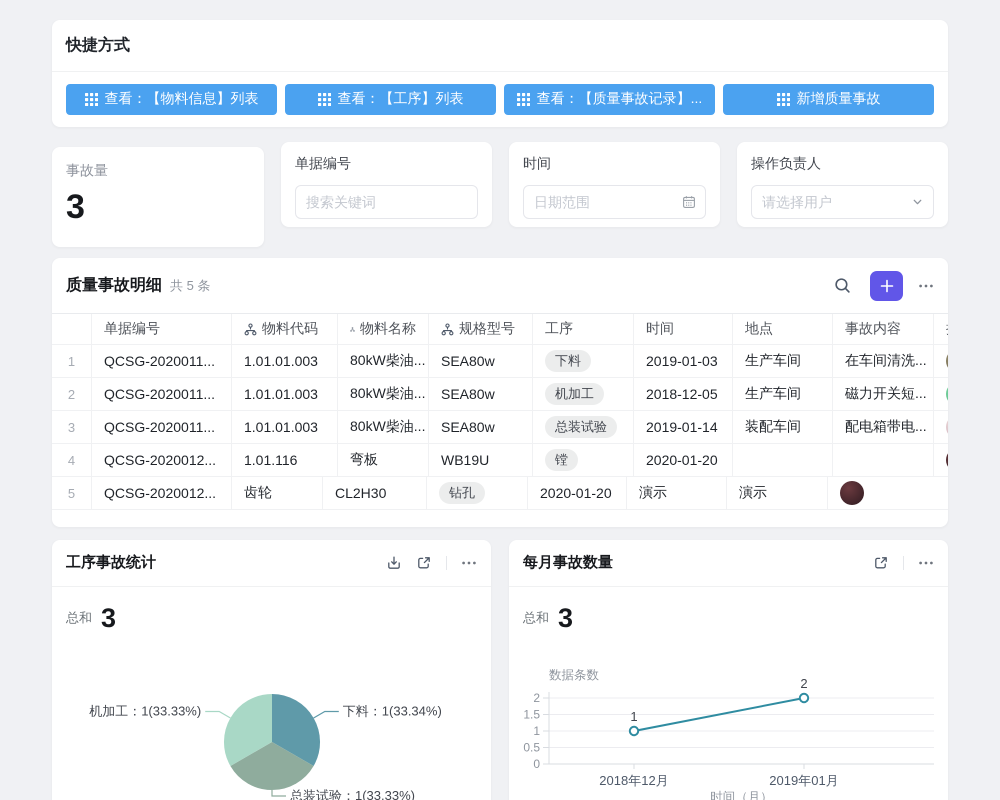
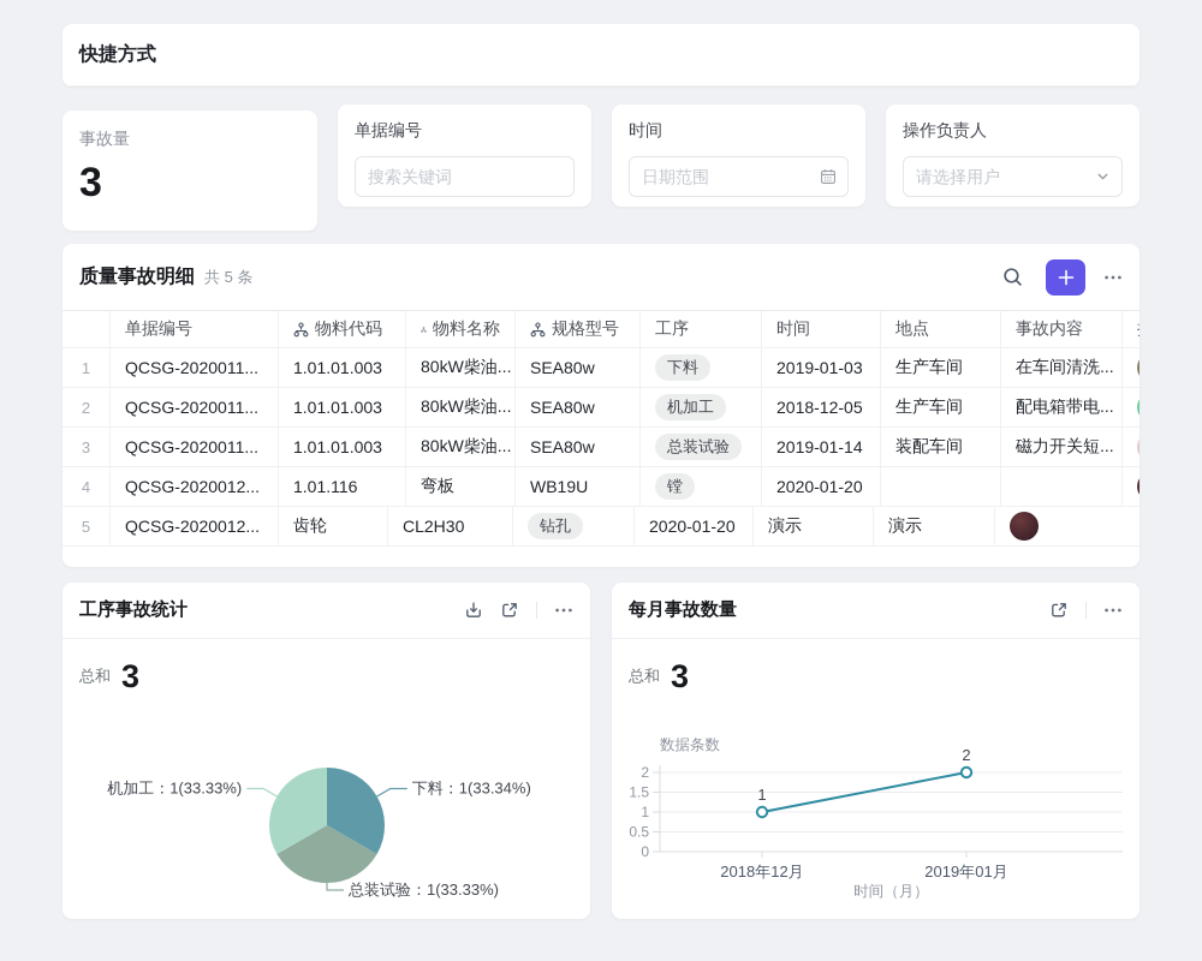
  快捷方式
- 查看：【物料信息】列表
- 查看：【工序】列表
- 查看：【质量事故记录】...
- 新增质量事故
  事故量
  3
  单据编号
  搜索关键词
  时间
  日期范围
  操作负责人
  请选择用户
  质量事故明细
  共 5 条
  单据编号
  物料代码
  物料名称
  规格型号
  工序
  时间
  地点
  事故内容
  1
  QCSG-2020011...
  1.01.01.003
  80kW柴油...
  SEA80w
  下料
  2019-01-03
  生产车间
  在车间清洗...
  2
  QCSG-2020011...
  1.01.01.003
  80kW柴油...
  SEA80w
  机加工
  2018-12-05
  生产车间
- 磁力开关短...
+ 配电箱带电...
  3
  QCSG-2020011...
  1.01.01.003
  80kW柴油...
  SEA80w
  总装试验
  2019-01-14
  装配车间
- 配电箱带电...
+ 磁力开关短...
  4
  QCSG-2020012...
  1.01.116
  弯板
  WB19U
  镗
  2020-01-20
  5
  QCSG-2020012...
  齿轮
  CL2H30
  钻孔
  2020-01-20
  演示
  演示
  工序事故统计
  总和
  3
  下料：1(33.34%)
  总装试验：1(33.33%)
  机加工：1(33.33%)
  每月事故数量
  总和
  3
  数据条数
  0
  0.5
  1
  1.5
  2
  2018年12月
  2019年01月
  1
  2
  时间（月）
